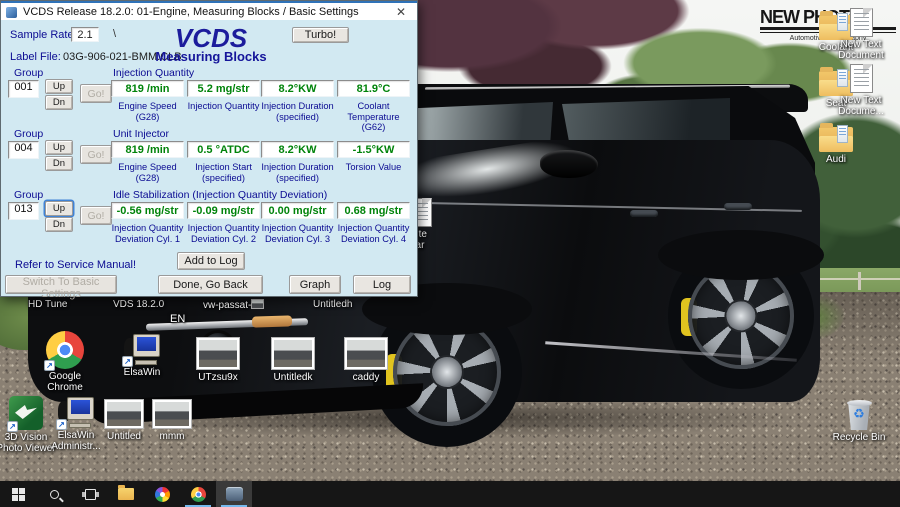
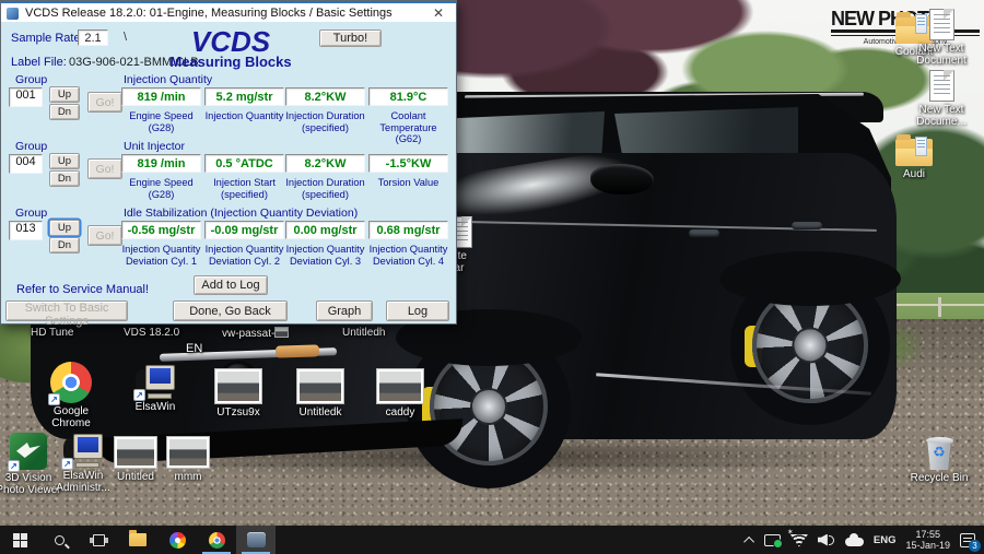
  HD Tune
  VDS 18.2.0
  vw-passat-
  Untitledh
  EN
  ar
  ↗
  Google Chrome
  ↗
  ElsaWin
  UTzsu9x
  Untitledk
  caddy
  ↗
  3D Vision hoto Viewer
  ↗
  ElsaWin Administr...
  Untitled
  mmm
  Coolant
  New Text Document
- Seat
  New Text Docume...
  Audi
  ♻
  Recycle Bin
  VCDS Release 18.2.0: 01-Engine, Measuring Blocks / Basic Settings
  ✕
  Sample Rat
  2.1
  \
  VCDS
  Turbo!
  Label File:
  03G-906-021-BMM.CLB
  Measuring Blocks
  Group
  001
  Up
  Dn
  Go!
  Injection Quantity
  819 /min
  Engine Speed (G28)
  5.2 mg/str
  Injection Quantity
  8.2°KW
  Injection Duration (specified)
  81.9°C
  Coolant Temperature (G62)
  Group
  004
  Up
  Dn
  Go!
  Unit Injector
  819 /min
  Engine Speed (G28)
  0.5 °ATDC
  Injection Start (specified)
  8.2°KW
  Injection Duration (specified)
  -1.5°KW
  Torsion Value
  Group
  013
  Up
  Dn
  Go!
  Idle Stabilization (Injection Quantity Deviation)
  -0.56 mg/str
  Injection Quantity Deviation Cyl. 1
  -0.09 mg/str
  Injection Quantity Deviation Cyl. 2
  0.00 mg/str
  Injection Quantity Deviation Cyl. 3
  0.68 mg/str
  Injection Quantity Deviation Cyl. 4
  Add to Log
  Refer to Service Manual!
  Switch To Basic Settings
  Done, Go Back
  Graph
  Log
+ ENG
+ 17:55
+ 15-Jan-19
+ 3
